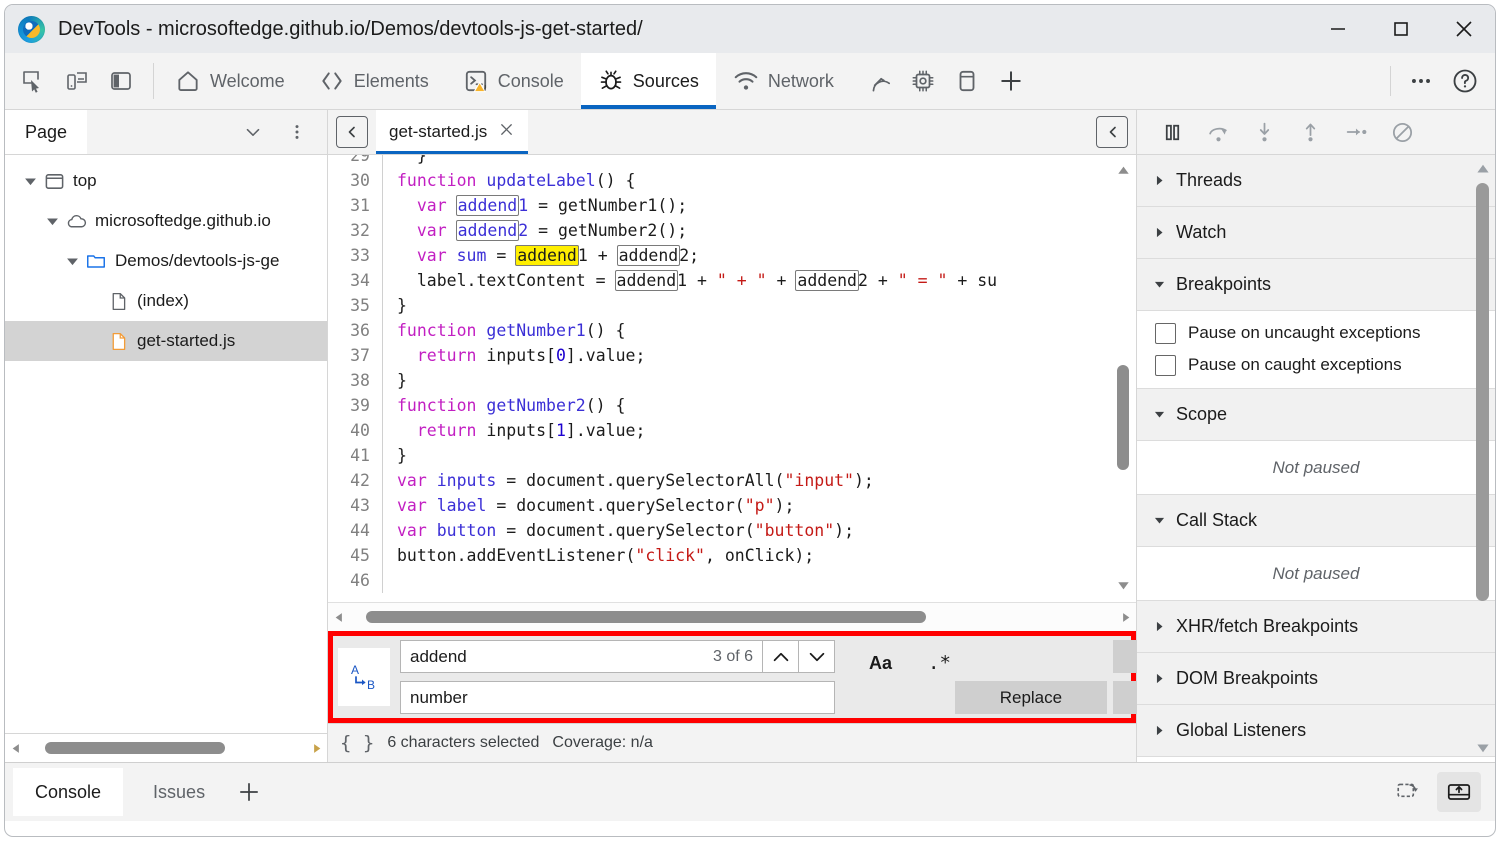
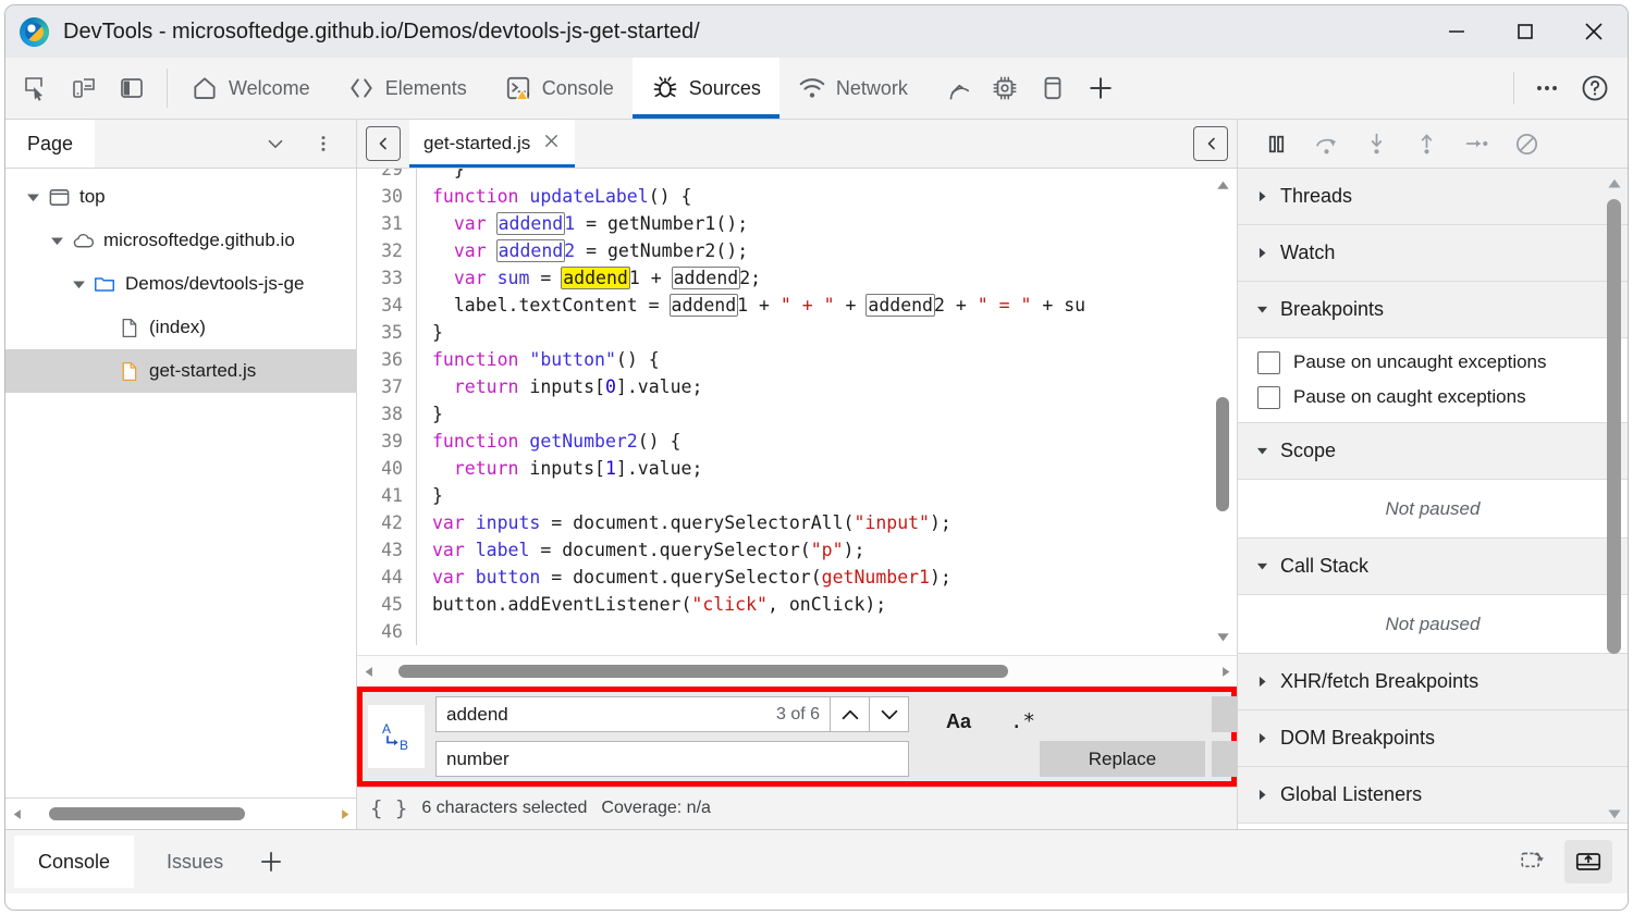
  DevTools - microsoftedge.github.io/Demos/devtools-js-get-started/
  Welcome
  Elements
  Console
  Sources
  Network
  Page
  top
  microsoftedge.github.io
  Demos/devtools-js-ge
  (index)
  get-started.js
  get-started.js
  29
  }
  30
  function updateLabel() {
  31
  var addend1 = getNumber1();
  32
  var addend2 = getNumber2();
  33
  var sum = addend1 + addend2;
  34
  label.textContent = addend1 + " + " + addend2 + " = " + su
  35
  }
  36
- function getNumber1() {
+ function "button"() {
  37
  return inputs[0].value;
  38
  }
  39
  function getNumber2() {
  40
  return inputs[1].value;
  41
  }
  42
  var inputs = document.querySelectorAll("input");
  43
  var label = document.querySelector("p");
  44
- var button = document.querySelector("button");
+ var button = document.querySelector(getNumber1);
  45
  button.addEventListener("click", onClick);
  46
  A
  B
  addend
  3 of 6
  number
  Aa
  .*
  Replace
  { }
  6 characters selected
  Coverage: n/a
  Threads
  Watch
  Breakpoints
  Pause on uncaught exceptions
  Pause on caught exceptions
  Scope
  Not paused
  Call Stack
  Not paused
  XHR/fetch Breakpoints
  DOM Breakpoints
  Global Listeners
  Console
  Issues
